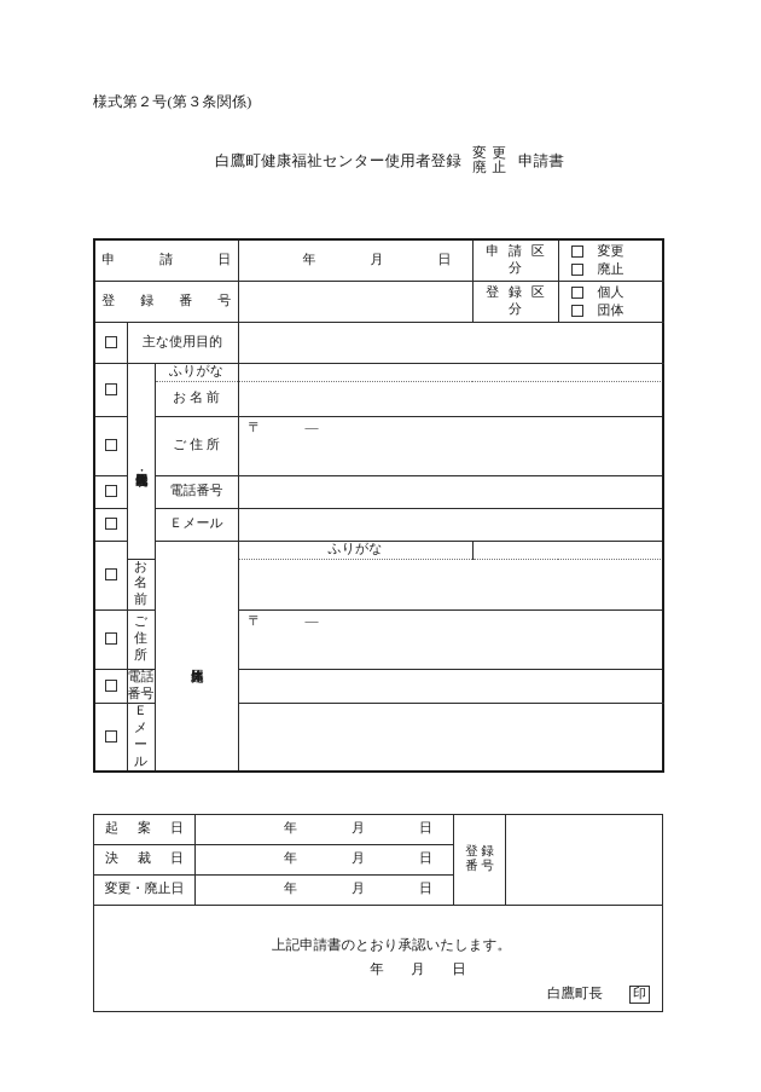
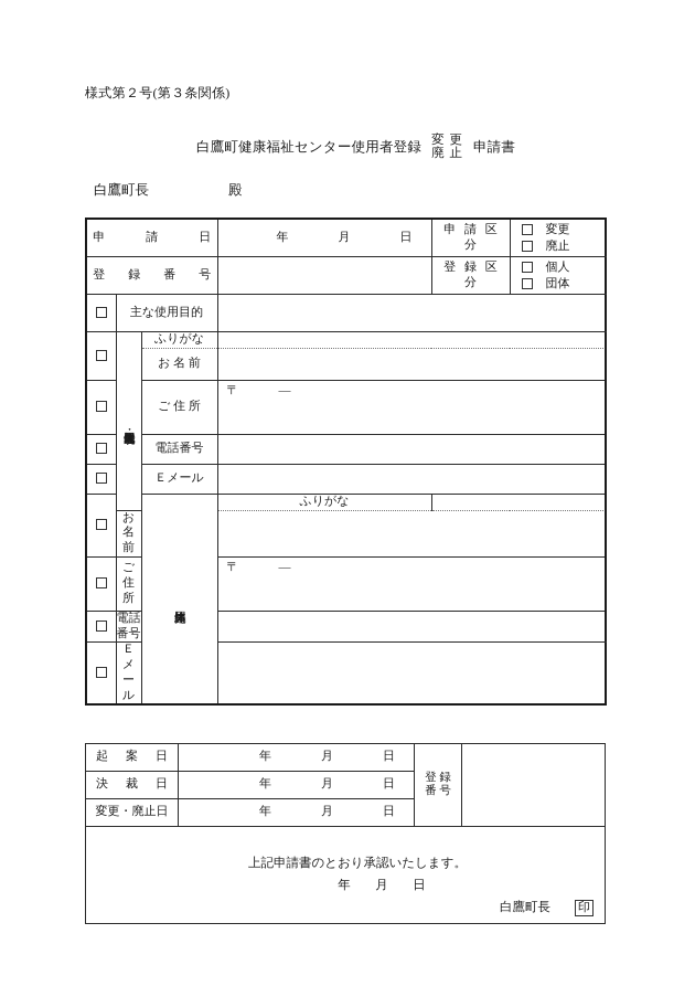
  様式第２号(第３条関係)
  白鷹町健康福祉センター使用者登録
  変 更
  廃 止
  申請書
+ 白鷹町長 殿
  申 請 日	年 月 日	申 請 区 分	変更 廃止
  登 録 番 号		登 録 区 分	個人 団体
  	主な使用目的
  		ふりがな
  お 名 前
  	ご 住 所	〒 ―
  	電話番号
  	Ｅメール
  		ふりがな
  お 名 前
  	ご 住 所	〒 ―
  	電話番号
  	Ｅメール
  起 案 日	年 月 日	登 録 番 号
  決 裁 日	年 月 日
  変更・廃止日	年 月 日
  上記申請書のとおり承認いたします。 年 月 日 白鷹町長 印
